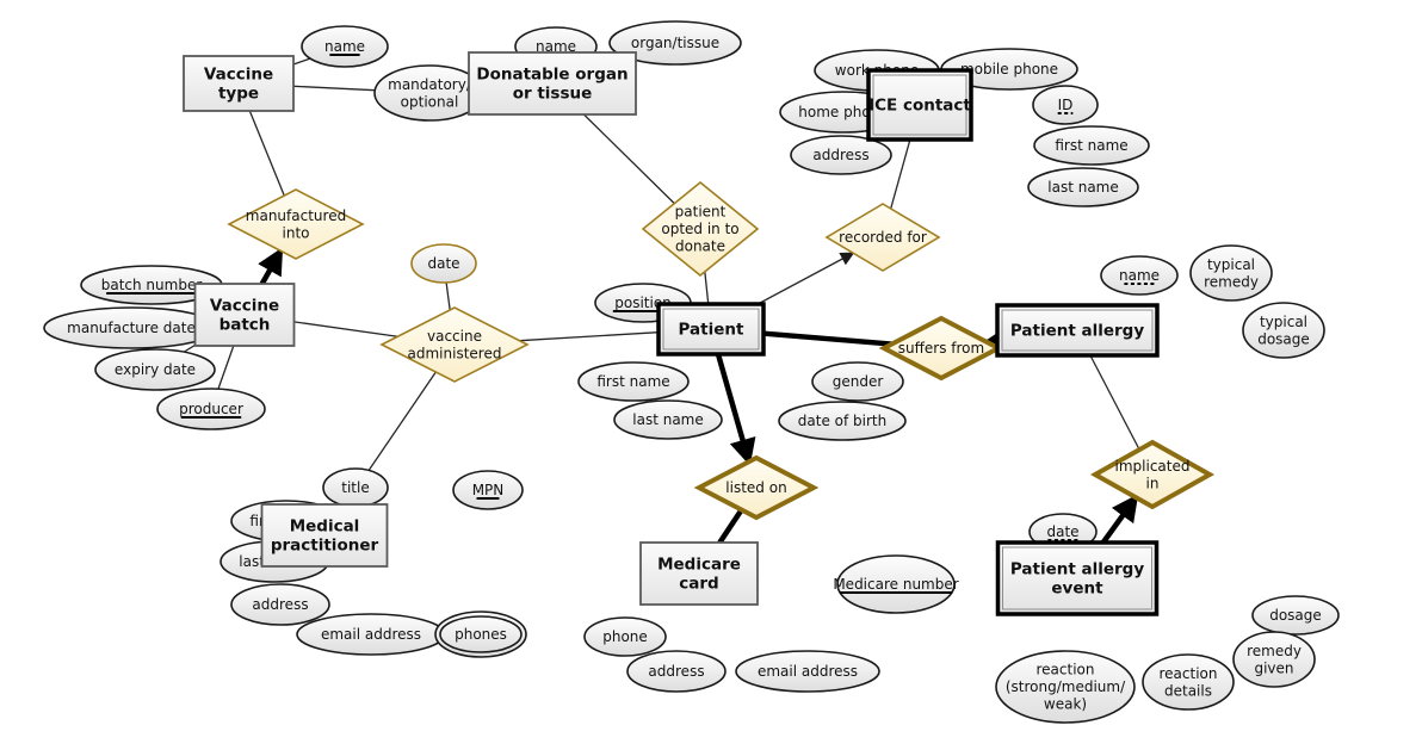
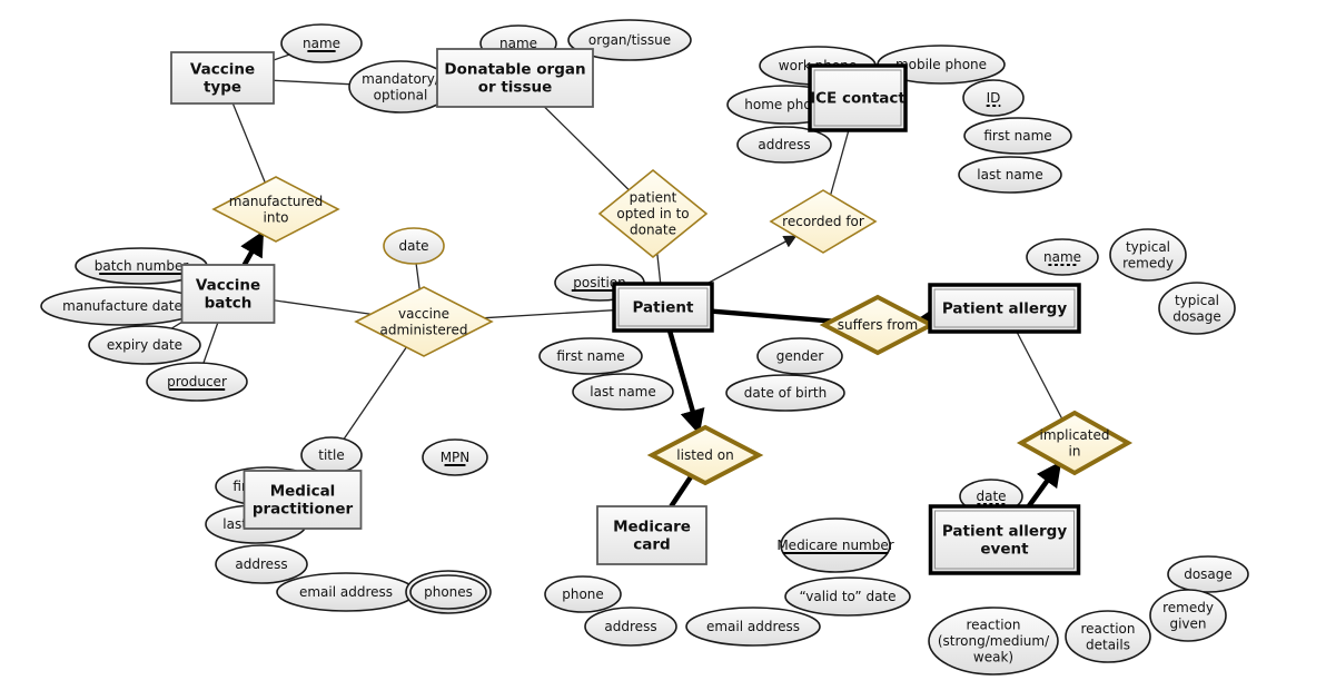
  manufactured
  into
  patient
  opted in to
  donate
  recorded for
  vaccine
  administered
  suffers from
  listed on
  implicated
  in
  name
  mandatory
  optional
  name
  organ/tissue
  obile phone
  home pho
  ID
  address
  first name
  last name
  batch numbe
  manufacture date
  expiry date
  producer
  date
  positi
  first name
  last name
  gender
  date of birth
  name
  typical
  remedy
  typical
  dosage
  title
  MPN
  address
  email address
  phones
  Medicare number
+ “valid to” date
  phone
  address
  email address
  date
  dosage
  remedy
  given
  reaction
  (strong/medium/
  weak)
  reaction
  details
  Vaccine
  type
  Donatable organ
  or tissue
  ICE contact
  Vaccine
  batch
  Patient
  Patient allergy
  Medical
  practitioner
  Medicare
  card
  Patient allergy
  event
